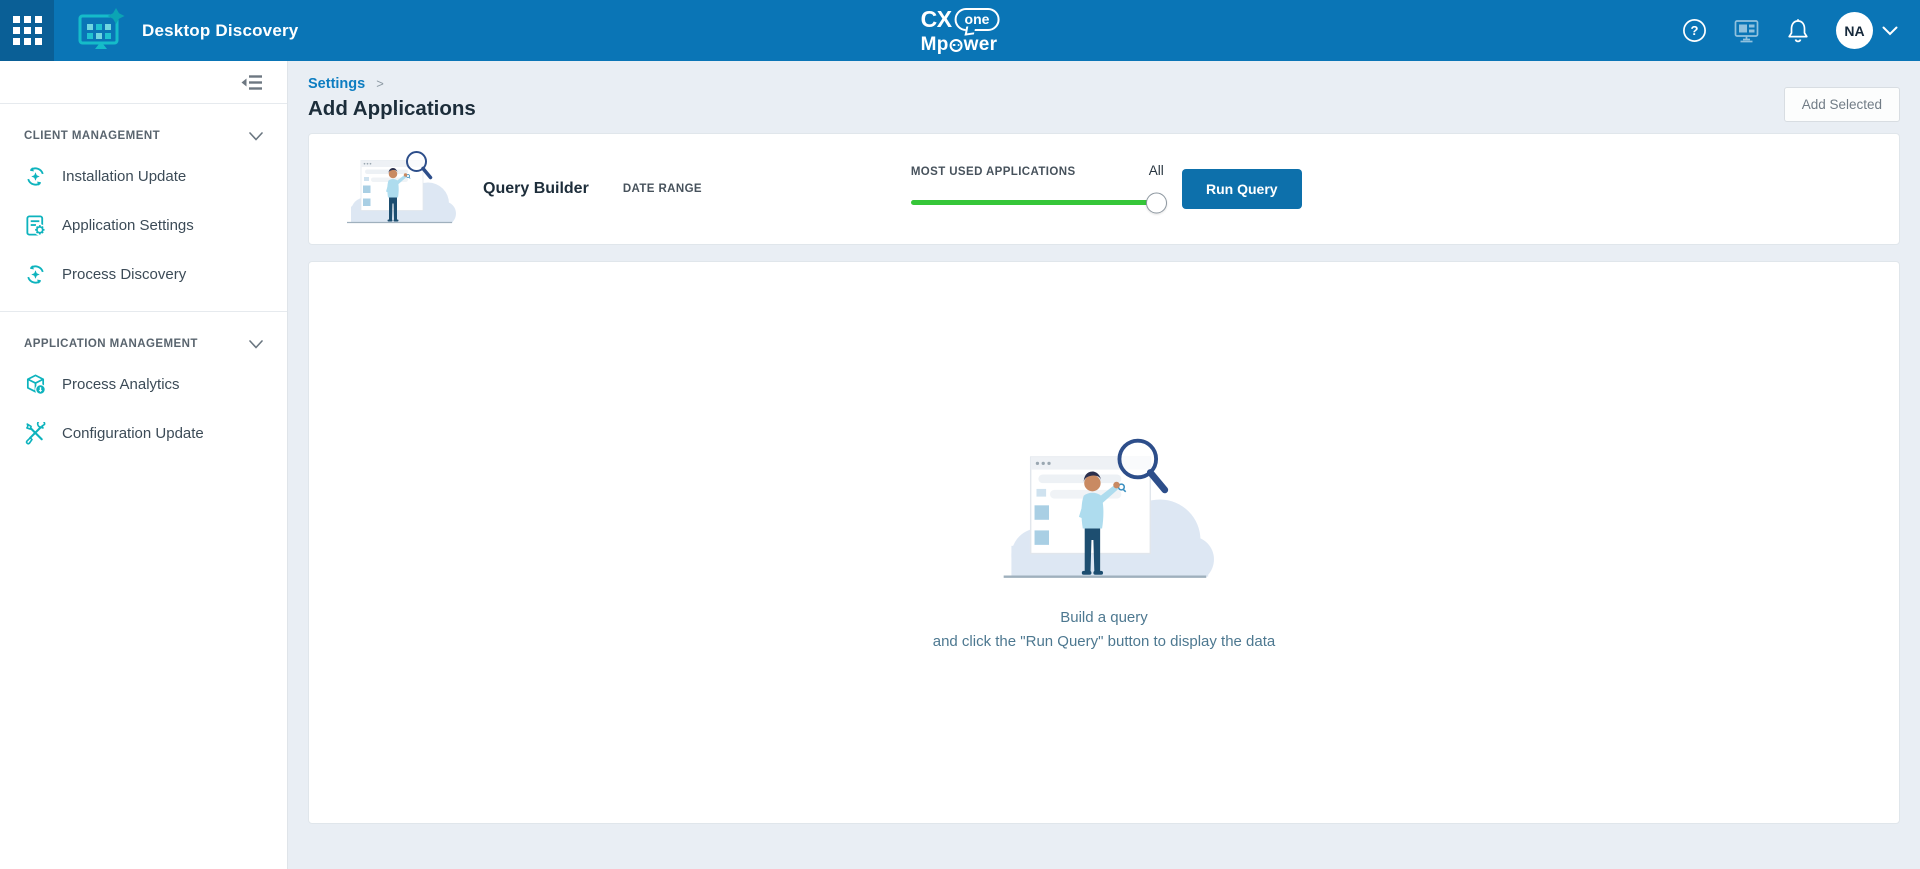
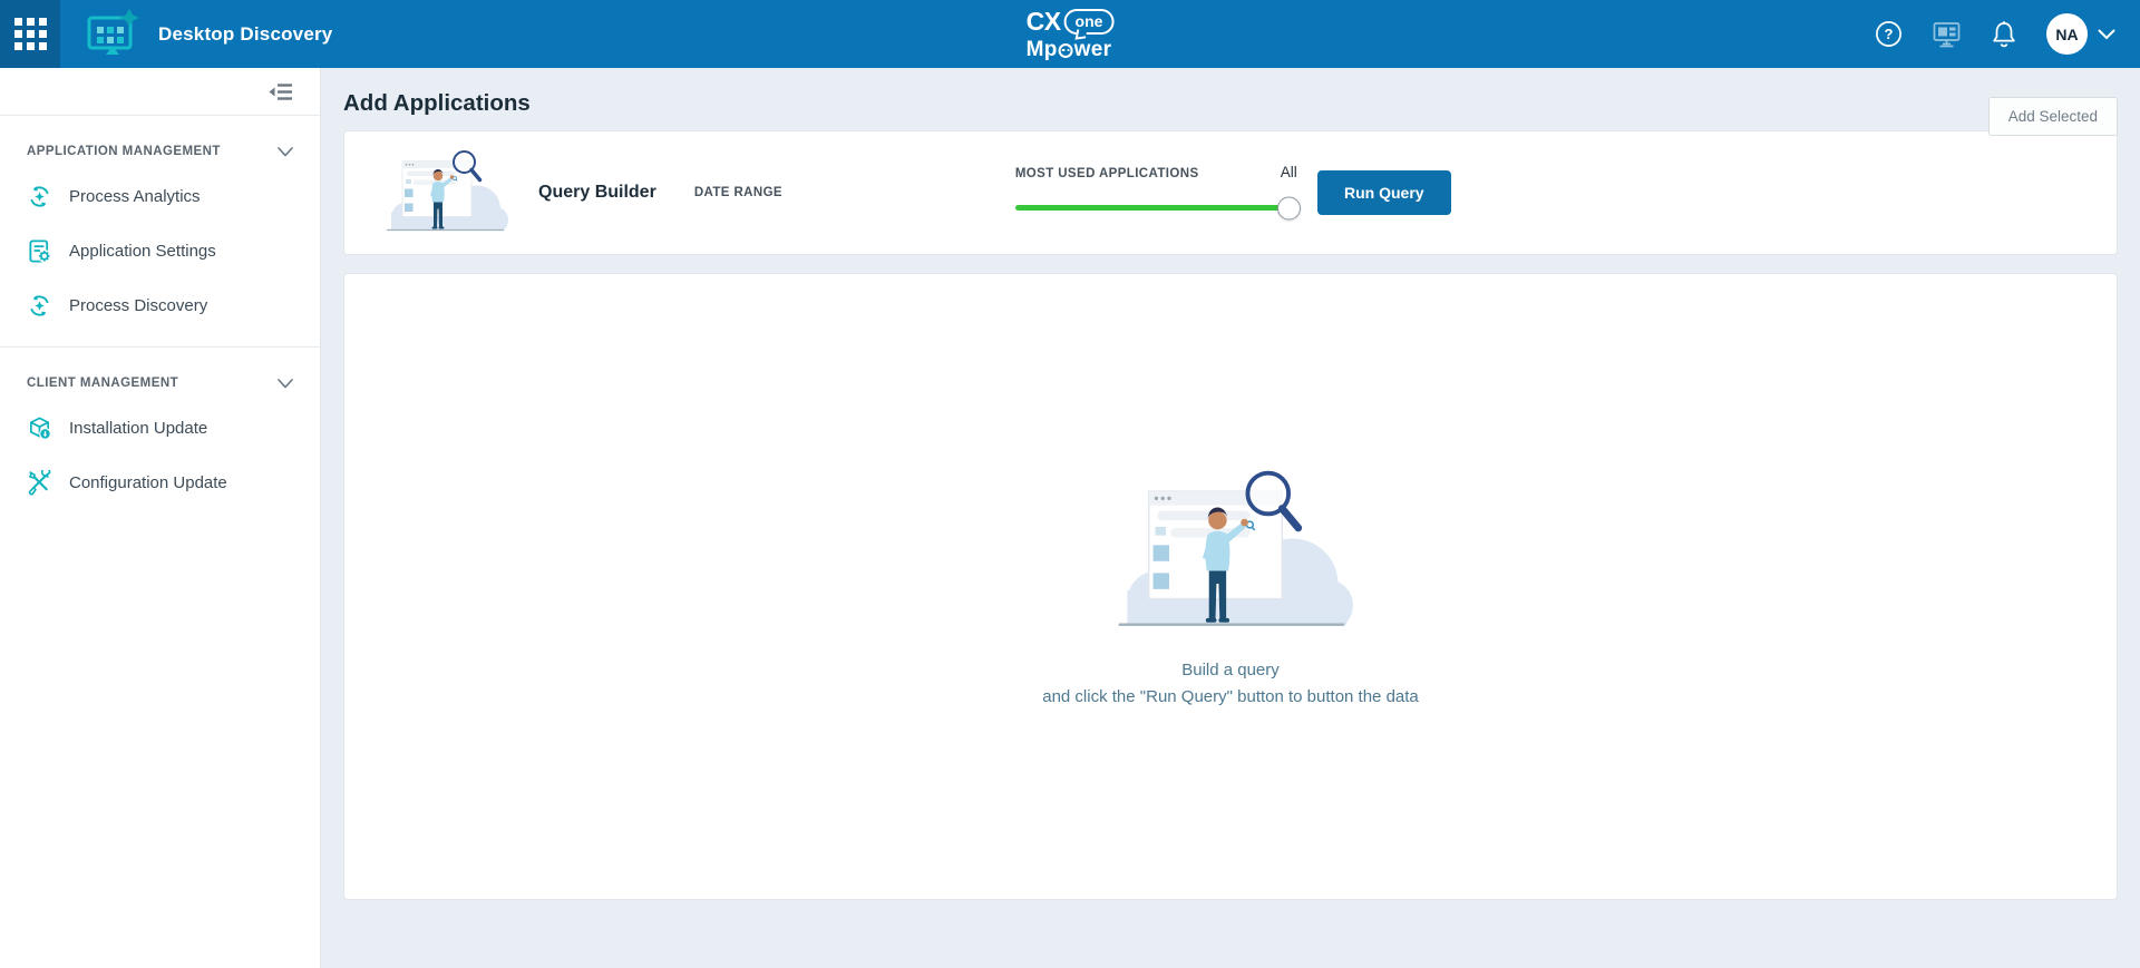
  Desktop Discovery
  CX
  one
  Mp
  wer
  ?
  NA
- CLIENT MANAGEMENT
+ APPLICATION MANAGEMENT
- Installation Update
+ Process Analytics
  Application Settings
  Process Discovery
- APPLICATION MANAGEMENT
+ CLIENT MANAGEMENT
- Process Analytics
+ Installation Update
  Configuration Update
- Settings >
  Add Applications
  Add Selected
  Query Builder
  DATE RANGE
  MOST USED APPLICATIONS
  All
  Run Query
  Build a query
- and click the "Run Query" button to display the data
+ and click the "Run Query" button to button the data
